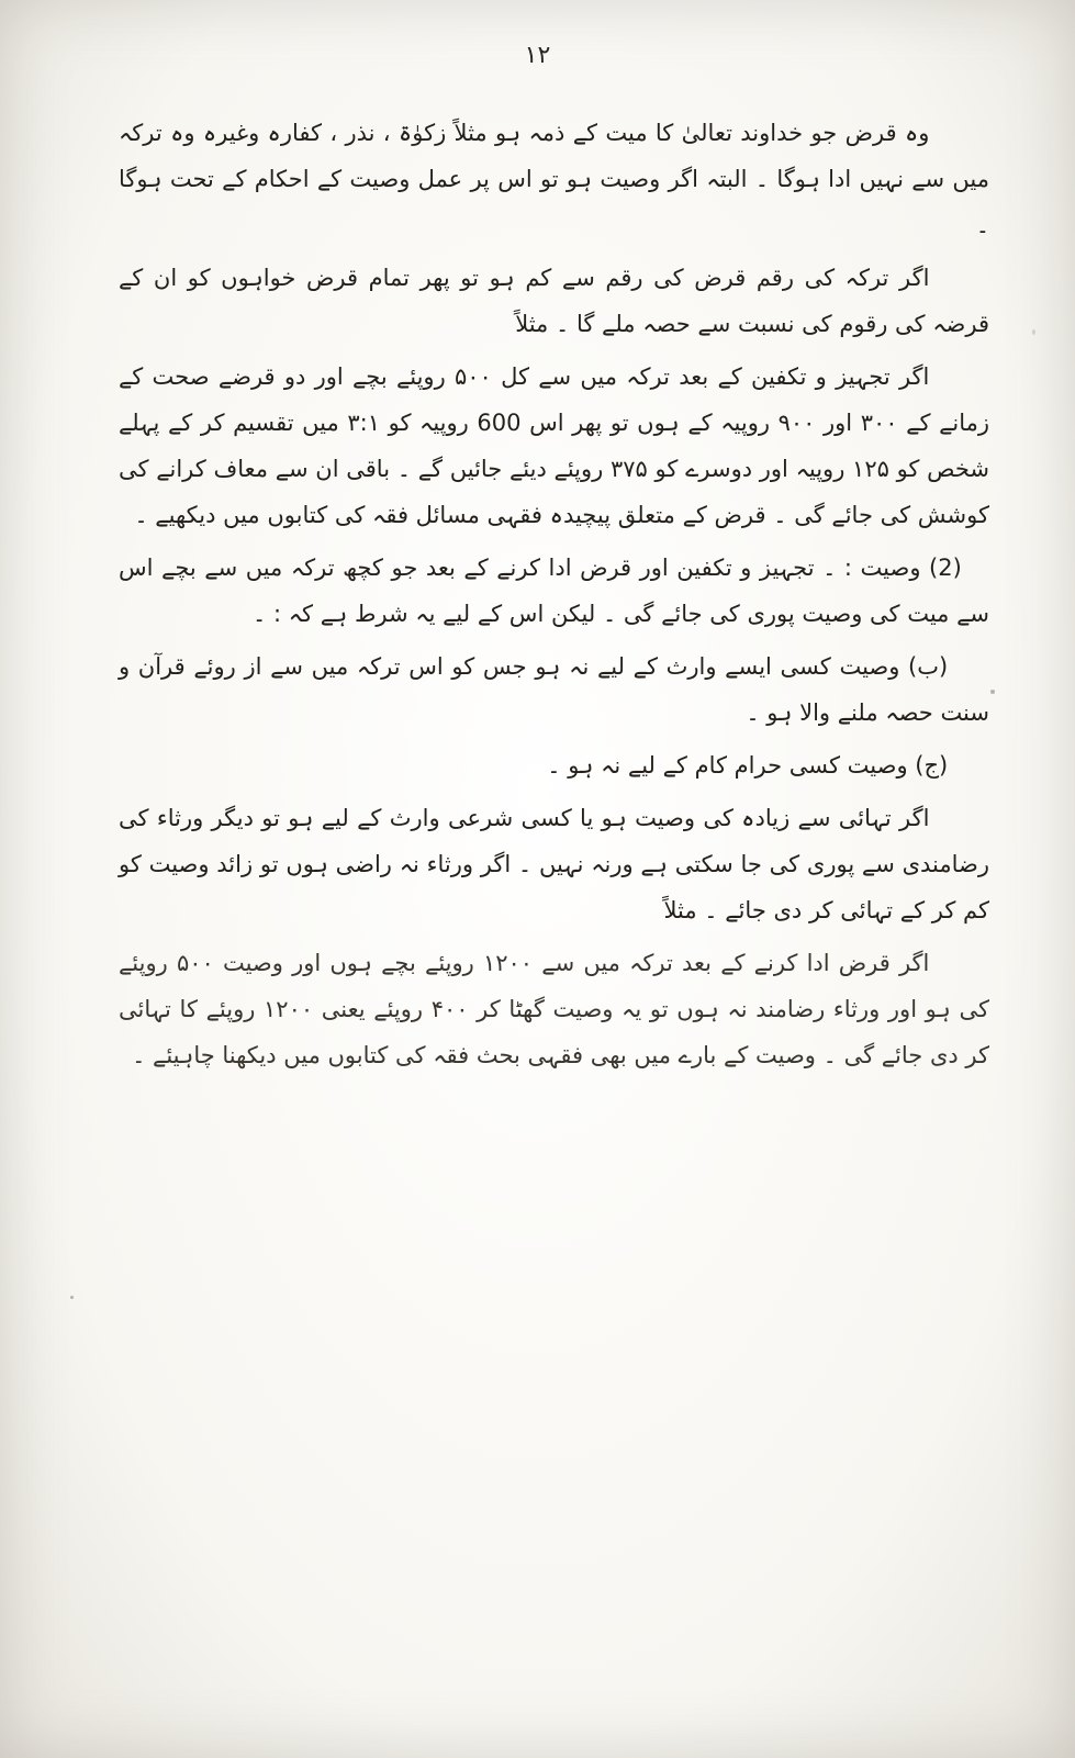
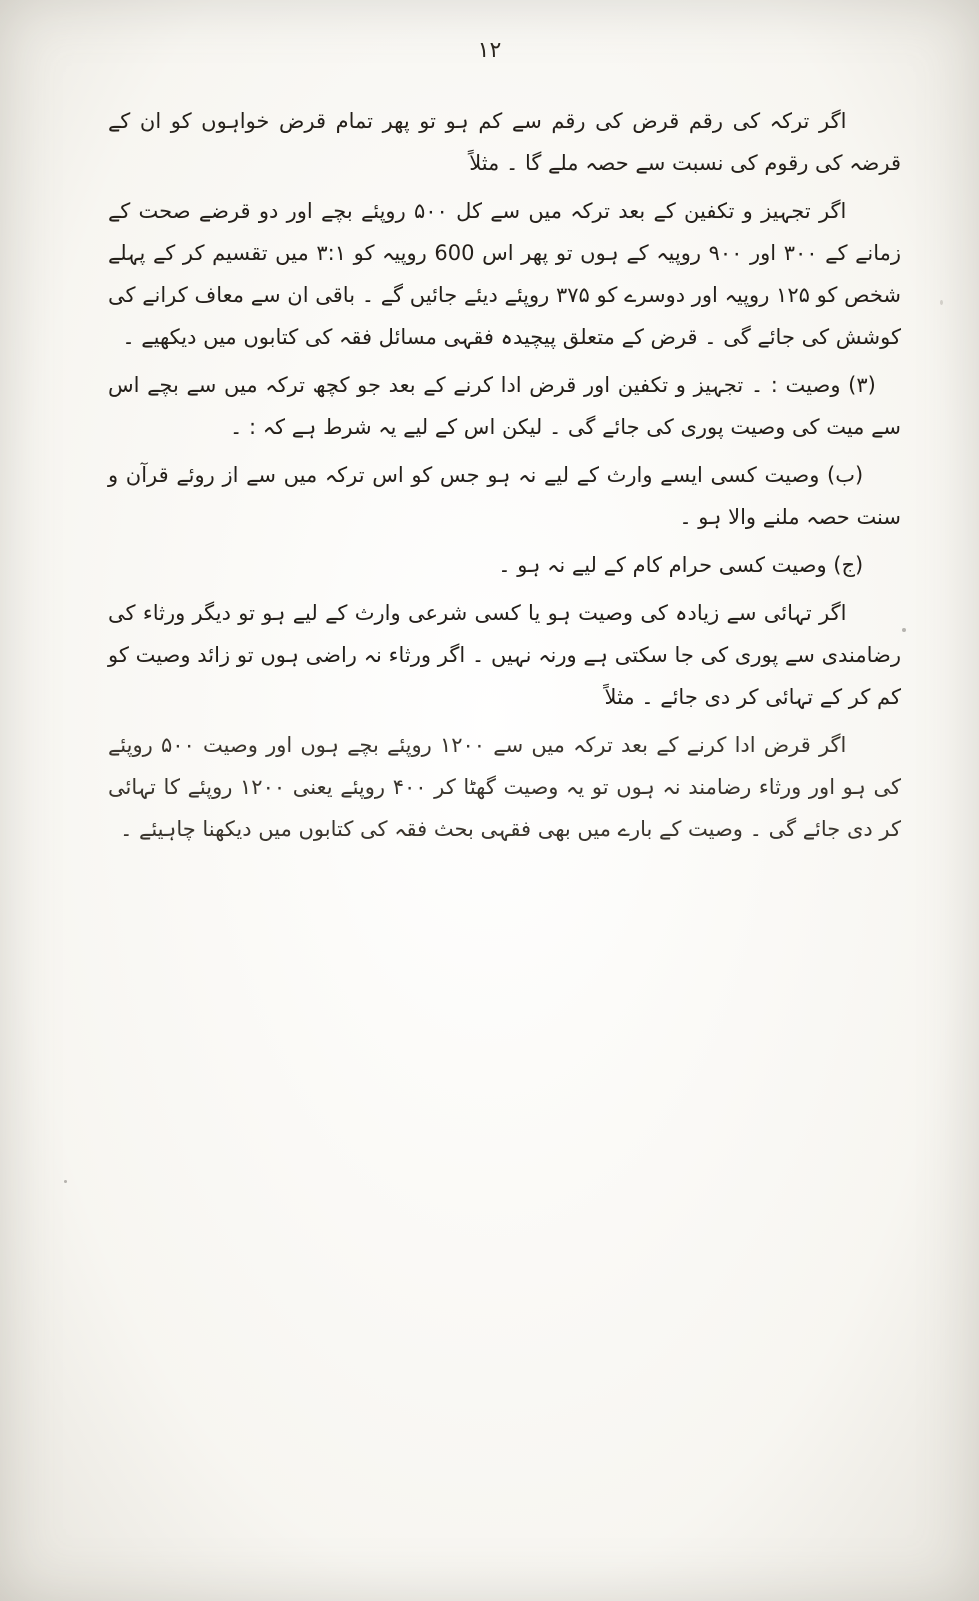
  ۱۲
- وہ قرض جو خداوند تعالیٰ کا میت کے ذمہ ہو مثلاً زکوٰۃ ، نذر ، کفارہ وغیرہ وہ ترکہ میں سے نہیں ادا ہوگا ۔ البتہ اگر وصیت ہو تو اس پر عمل وصیت کے احکام کے تحت ہوگا ۔
  اگر ترکہ کی رقم قرض کی رقم سے کم ہو تو پھر تمام قرض خواہوں کو ان کے قرضہ کی رقوم کی نسبت سے حصہ ملے گا ۔ مثلاً
  اگر تجہیز و تکفین کے بعد ترکہ میں سے کل ۵۰۰ روپئے بچے اور دو قرضے صحت کے زمانے کے ۳۰۰ اور ۹۰۰ روپیہ کے ہوں تو پھر اس 600 روپیہ کو ۳:۱ میں تقسیم کر کے پہلے شخص کو ۱۲۵ روپیہ اور دوسرے کو ۳۷۵ روپئے دیئے جائیں گے ۔ باقی ان سے معاف کرانے کی کوشش کی جائے گی ۔ قرض کے متعلق پیچیدہ فقہی مسائل فقہ کی کتابوں میں دیکھیے ۔
- (2) وصیت : ۔ تجہیز و تکفین اور قرض ادا کرنے کے بعد جو کچھ ترکہ میں سے بچے اس سے میت کی وصیت پوری کی جائے گی ۔ لیکن اس کے لیے یہ شرط ہے کہ : ۔
+ (۳) وصیت : ۔ تجہیز و تکفین اور قرض ادا کرنے کے بعد جو کچھ ترکہ میں سے بچے اس سے میت کی وصیت پوری کی جائے گی ۔ لیکن اس کے لیے یہ شرط ہے کہ : ۔
  (ب) وصیت کسی ایسے وارث کے لیے نہ ہو جس کو اس ترکہ میں سے از روئے قرآن و سنت حصہ ملنے والا ہو ۔
  (ج) وصیت کسی حرام کام کے لیے نہ ہو ۔
  اگر تہائی سے زیادہ کی وصیت ہو یا کسی شرعی وارث کے لیے ہو تو دیگر ورثاء کی رضامندی سے پوری کی جا سکتی ہے ورنہ نہیں ۔ اگر ورثاء نہ راضی ہوں تو زائد وصیت کو کم کر کے تہائی کر دی جائے ۔ مثلاً
  اگر قرض ادا کرنے کے بعد ترکہ میں سے ۱۲۰۰ روپئے بچے ہوں اور وصیت ۵۰۰ روپئے کی ہو اور ورثاء رضامند نہ ہوں تو یہ وصیت گھٹا کر ۴۰۰ روپئے یعنی ۱۲۰۰ روپئے کا تہائی کر دی جائے گی ۔ وصیت کے بارے میں بھی فقہی بحث فقہ کی کتابوں میں دیکھنا چاہیئے ۔
